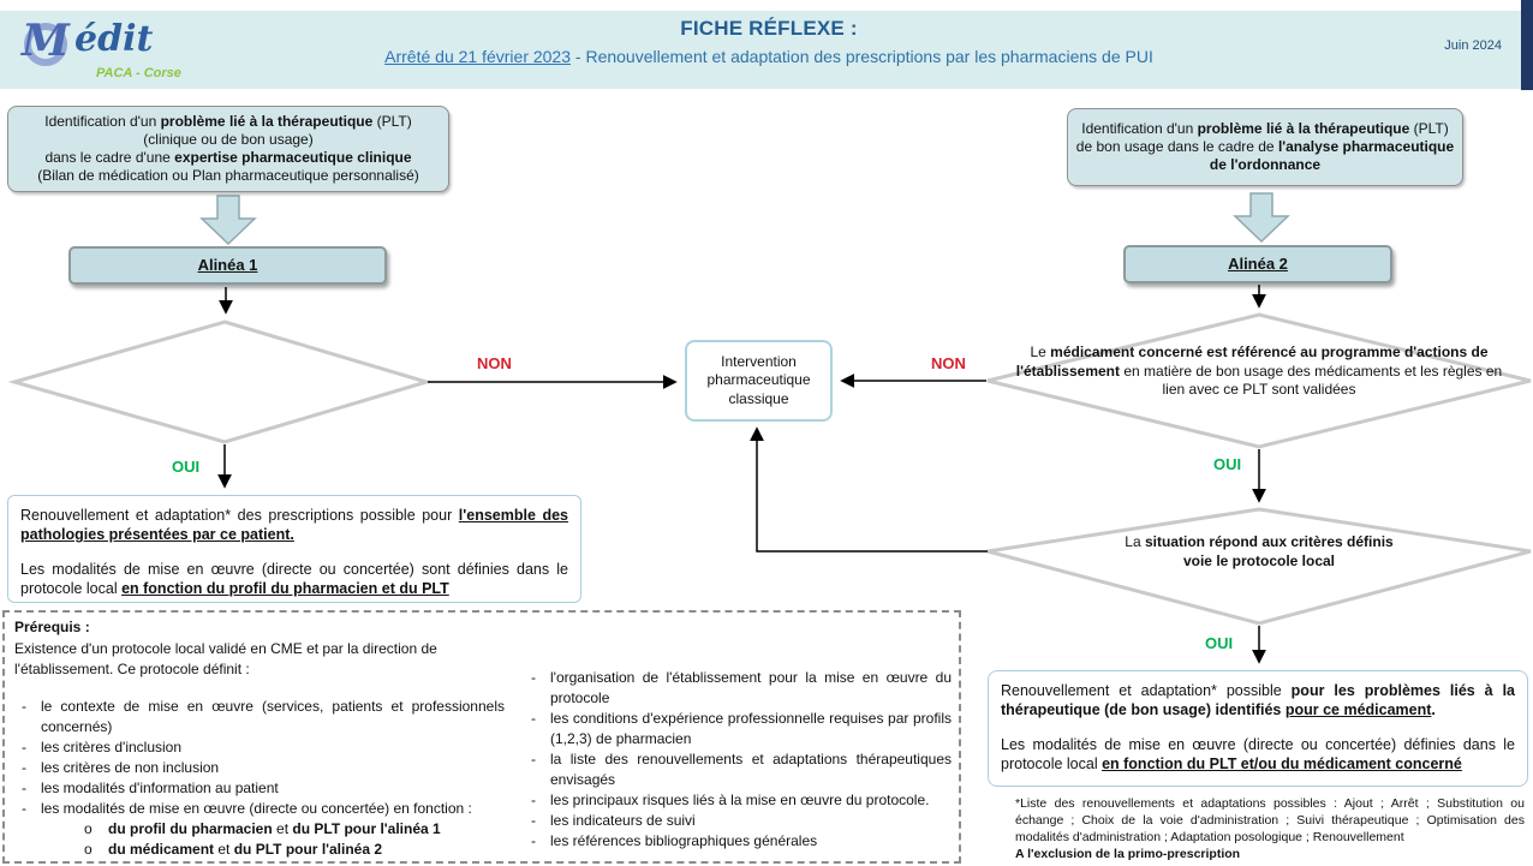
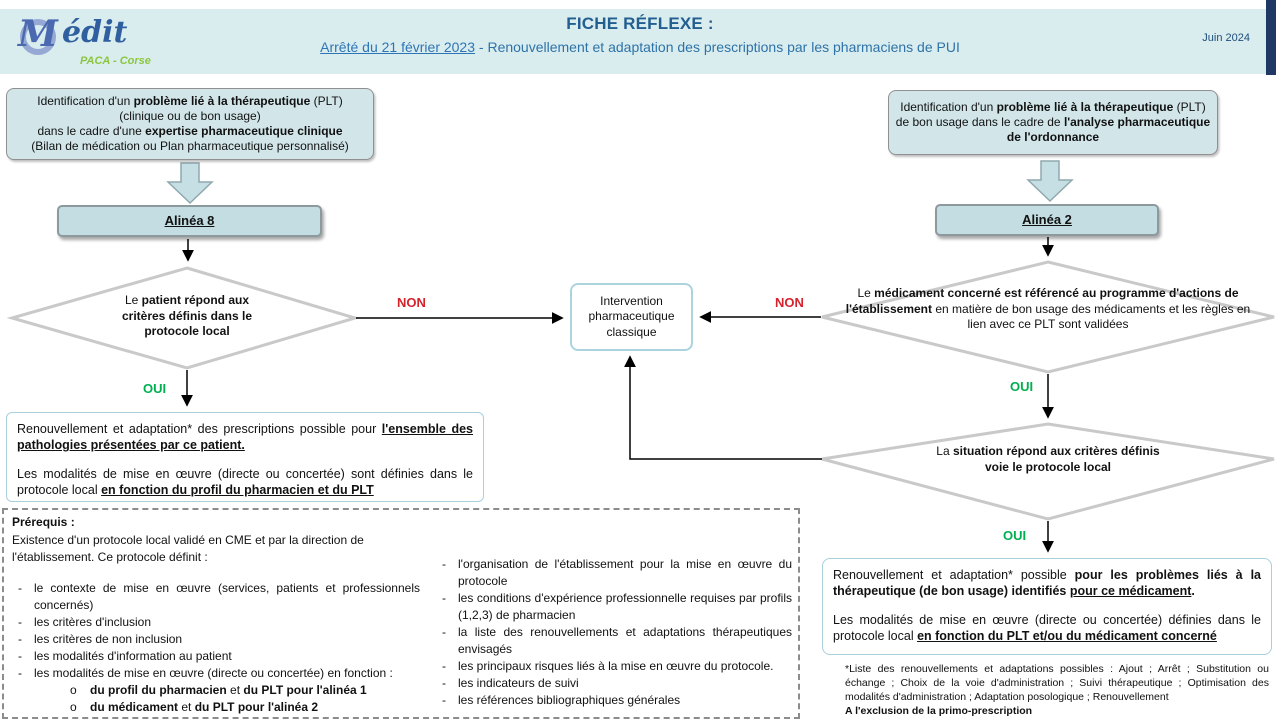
  M
  édit
  PACA - Corse
  FICHE RÉFLEXE :
  Arrêté du 21 février 2023 - Renouvellement et adaptation des prescriptions par les pharmaciens de PUI
  Juin 2024
  Identification d'un problème lié à la thérapeutique (PLT)
  (clinique ou de bon usage)
  dans le cadre d'une expertise pharmaceutique clinique
  (Bilan de médication ou Plan pharmaceutique personnalisé)
  Identification d'un problème lié à la thérapeutique (PLT) de bon usage dans le cadre de l'analyse pharmaceutique de l'ordonnance
- Alinéa 1
+ Alinéa 8
  Alinéa 2
+ Le patient répond aux critères définis dans le protocole local
  Le médicament concerné est référencé au programme d'actions de l'établissement en matière de bon usage des médicaments et les règles en lien avec ce PLT sont validées
  La situation répond aux critères définis voie le protocole local
  Intervention pharmaceutique classique
  NON
  NON
  OUI
  OUI
  OUI
  Renouvellement et adaptation* des prescriptions possible pour l'ensemble des pathologies présentées par ce patient.
  Les modalités de mise en œuvre (directe ou concertée) sont définies dans le protocole local en fonction du profil du pharmacien et du PLT
  Renouvellement et adaptation* possible pour les problèmes liés à la thérapeutique (de bon usage) identifiés pour ce médicament.
  Les modalités de mise en œuvre (directe ou concertée) définies dans le protocole local en fonction du PLT et/ou du médicament concerné
  *Liste des renouvellements et adaptations possibles : Ajout ; Arrêt ; Substitution ou échange ; Choix de la voie d'administration ; Suivi thérapeutique ; Optimisation des modalités d'administration ; Adaptation posologique ; Renouvellement
  A l'exclusion de la primo-prescription
  Prérequis :
  Existence d'un protocole local validé en CME et par la direction de l'établissement. Ce protocole définit :
  -
  le contexte de mise en œuvre (services, patients et professionnels concernés)
  -
  les critères d'inclusion
  -
  les critères de non inclusion
  -
  les modalités d'information au patient
  -
  les modalités de mise en œuvre (directe ou concertée) en fonction :
  o
  du profil du pharmacien et du PLT pour l'alinéa 1
  o
  du médicament et du PLT pour l'alinéa 2
  -
  l'organisation de l'établissement pour la mise en œuvre du protocole
  -
  les conditions d'expérience professionnelle requises par profils (1,2,3) de pharmacien
  -
  la liste des renouvellements et adaptations thérapeutiques envisagés
  -
  les principaux risques liés à la mise en œuvre du protocole.
  -
  les indicateurs de suivi
  -
  les références bibliographiques générales
